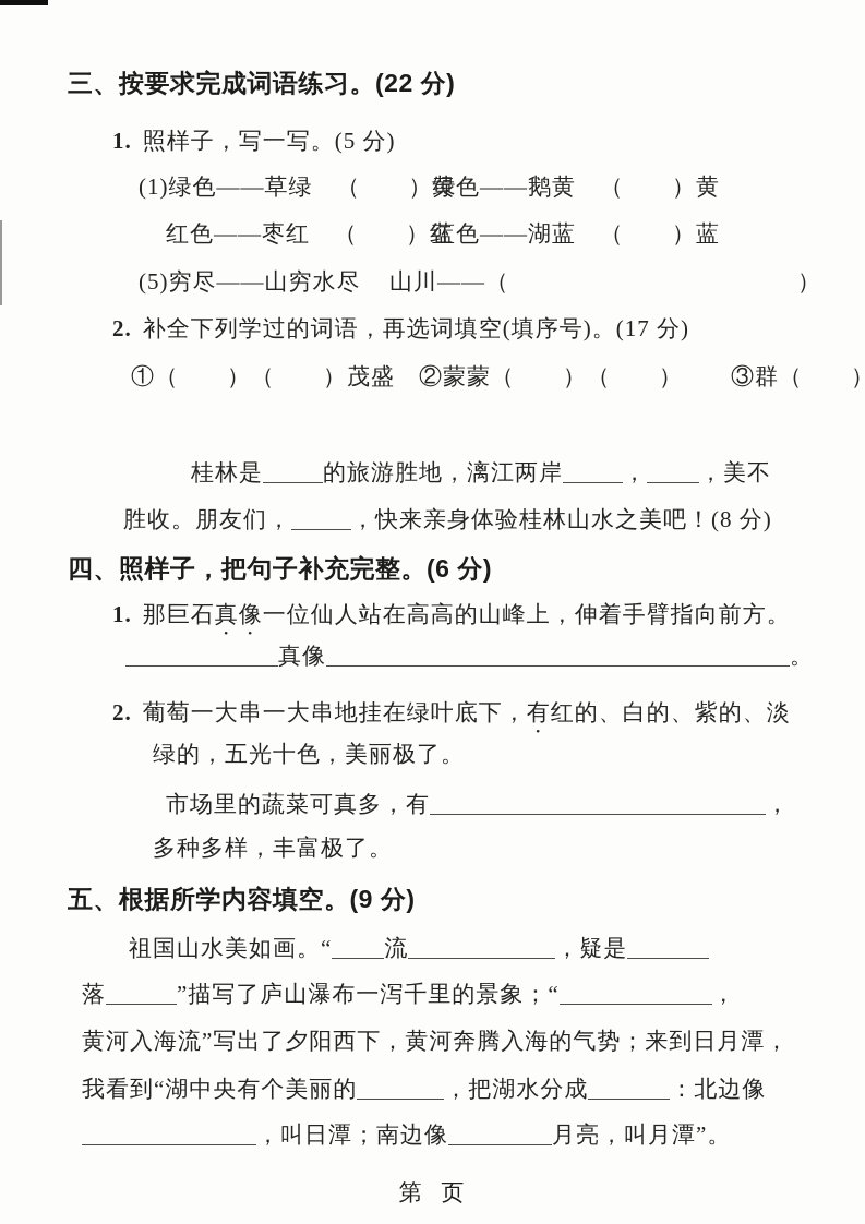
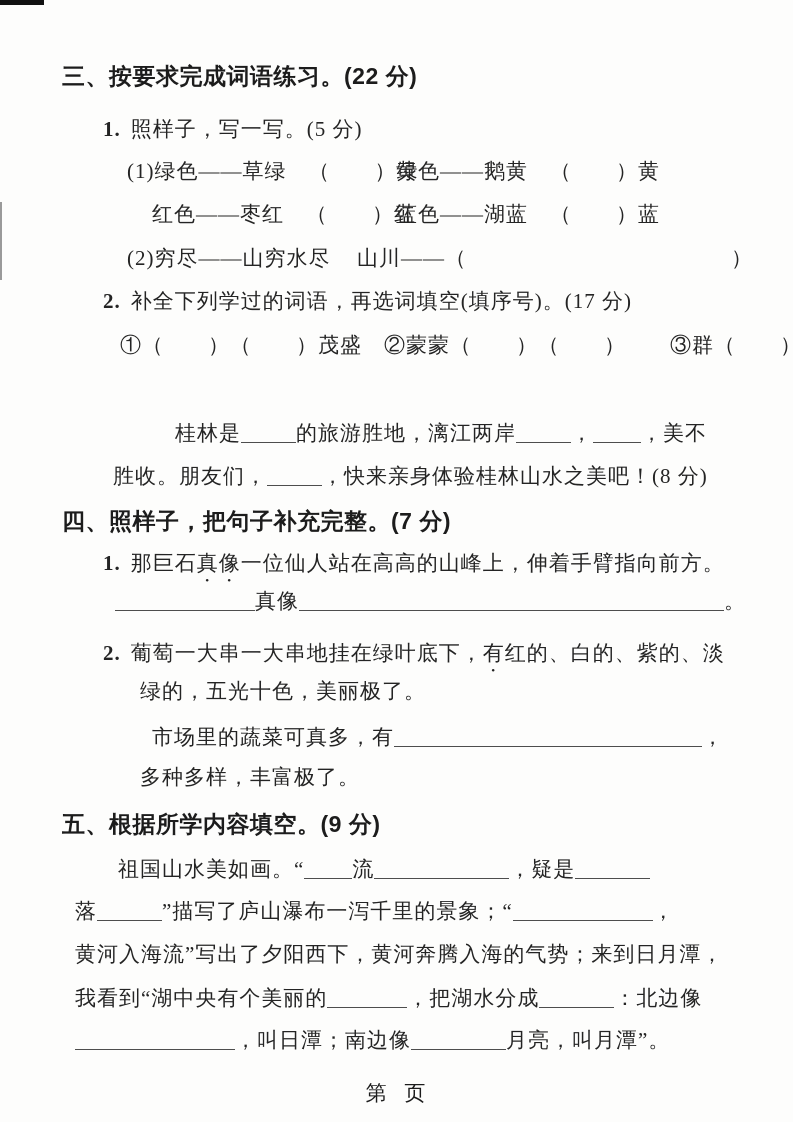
  三、按要求完成词语练习。(22 分)
  1. 照样子，写一写。(5 分)
  (1)绿色——草绿 （ ）绿
  黄色——鹅黄 （ ）黄
  红色——枣红 （ ）红
  蓝色——湖蓝 （ ）蓝
- (5)穷尽——山穷水尽
+ (2)穷尽——山穷水尽
  山川——（ ）
  2. 补全下列学过的词语，再选词填空(填序号)。(17 分)
  ①（ ）（ ）茂盛 ②蒙蒙（ ）（ ） ③群（ ）
  桂林是 的旅游胜地，漓江两岸 ， ，美不
  胜收。朋友们， ，快来亲身体验桂林山水之美吧！(8 分)
- 四、照样子，把句子补充完整。(6 分)
+ 四、照样子，把句子补充完整。(7 分)
  1. 那巨石真像一位仙人站在高高的山峰上，伸着手臂指向前方。
  真像 。
  2. 葡萄一大串一大串地挂在绿叶底下，有红的、白的、紫的、淡
  绿的，五光十色，美丽极了。
  市场里的蔬菜可真多，有 ，
  多种多样，丰富极了。
  五、根据所学内容填空。(9 分)
  祖国山水美如画。“ 流 ，疑是
  落 ”描写了庐山瀑布一泻千里的景象；“ ，
  黄河入海流”写出了夕阳西下，黄河奔腾入海的气势；来到日月潭，
  我看到“湖中央有个美丽的 ，把湖水分成 ：北边像
  ，叫日潭；南边像 月亮，叫月潭”。
  第 页
